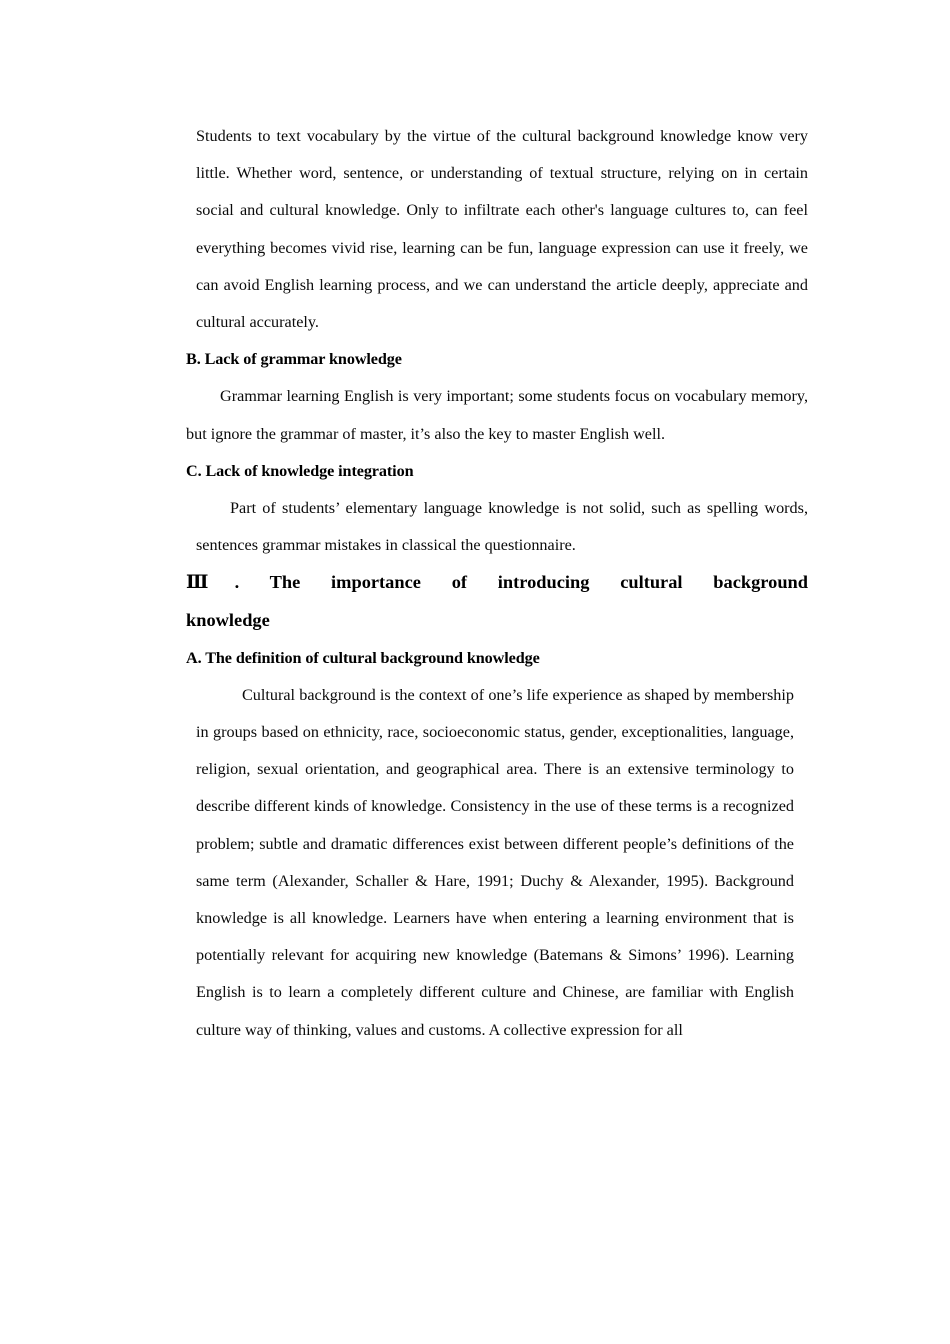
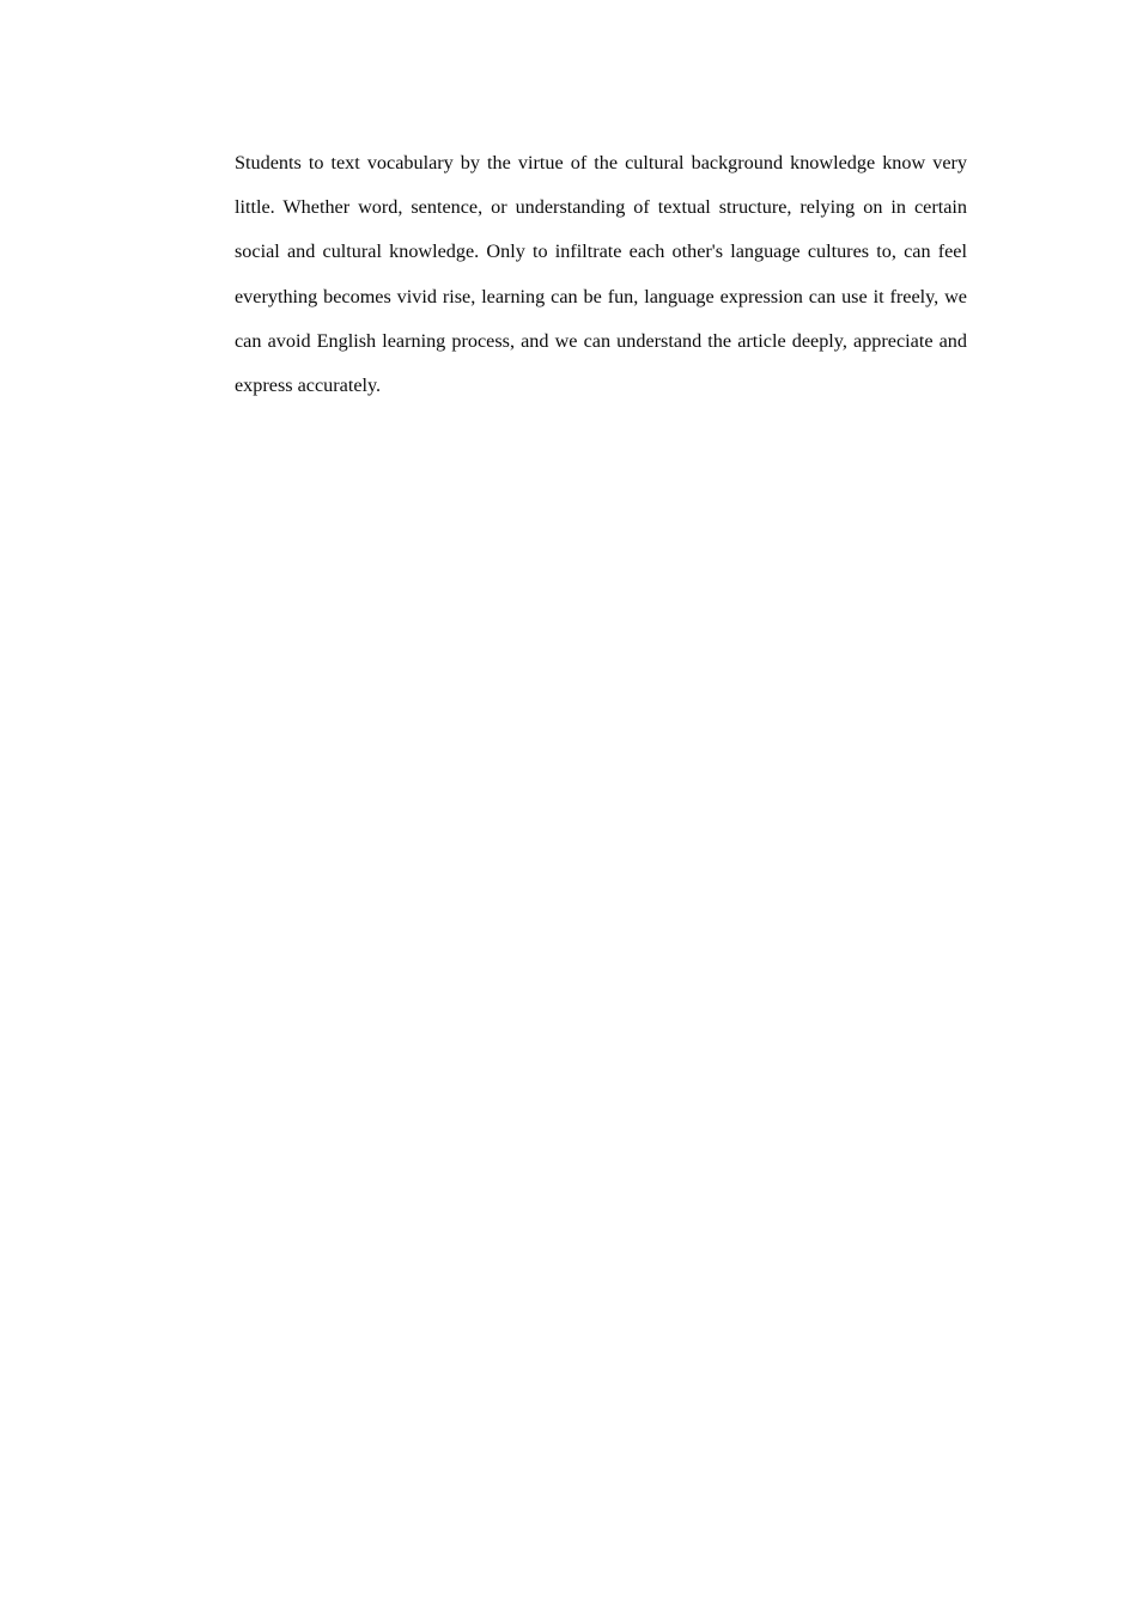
- Students to text vocabulary by the virtue of the cultural background knowledge know very little. Whether word, sentence, or understanding of textual structure, relying on in certain social and cultural knowledge. Only to infiltrate each other's language cultures to, can feel everything becomes vivid rise, learning can be fun, language expression can use it freely, we can avoid English learning process, and we can understand the article deeply, appreciate and cultural accurately.
+ Students to text vocabulary by the virtue of the cultural background knowledge know very little. Whether word, sentence, or understanding of textual structure, relying on in certain social and cultural knowledge. Only to infiltrate each other's language cultures to, can feel everything becomes vivid rise, learning can be fun, language expression can use it freely, we can avoid English learning process, and we can understand the article deeply, appreciate and express accurately.
- B. Lack of grammar knowledge
- Grammar learning English is very important; some students focus on vocabulary memory, but ignore the grammar of master, it’s also the key to master English well.
- C. Lack of knowledge integration
- Part of students’ elementary language knowledge is not solid, such as spelling words, sentences grammar mistakes in classical the questionnaire.
- Ⅲ. The importance of introducing cultural background
- knowledge
- A. The definition of cultural background knowledge
- Cultural background is the context of one’s life experience as shaped by membership in groups based on ethnicity, race, socioeconomic status, gender, exceptionalities, language, religion, sexual orientation, and geographical area. There is an extensive terminology to describe different kinds of knowledge. Consistency in the use of these terms is a recognized problem; subtle and dramatic differences exist between different people’s definitions of the same term (Alexander, Schaller & Hare, 1991; Duchy & Alexander, 1995). Background knowledge is all knowledge. Learners have when entering a learning environment that is potentially relevant for acquiring new knowledge (Batemans & Simons’ 1996). Learning English is to learn a completely different culture and Chinese, are familiar with English culture way of thinking, values and customs. A collective expression for all
